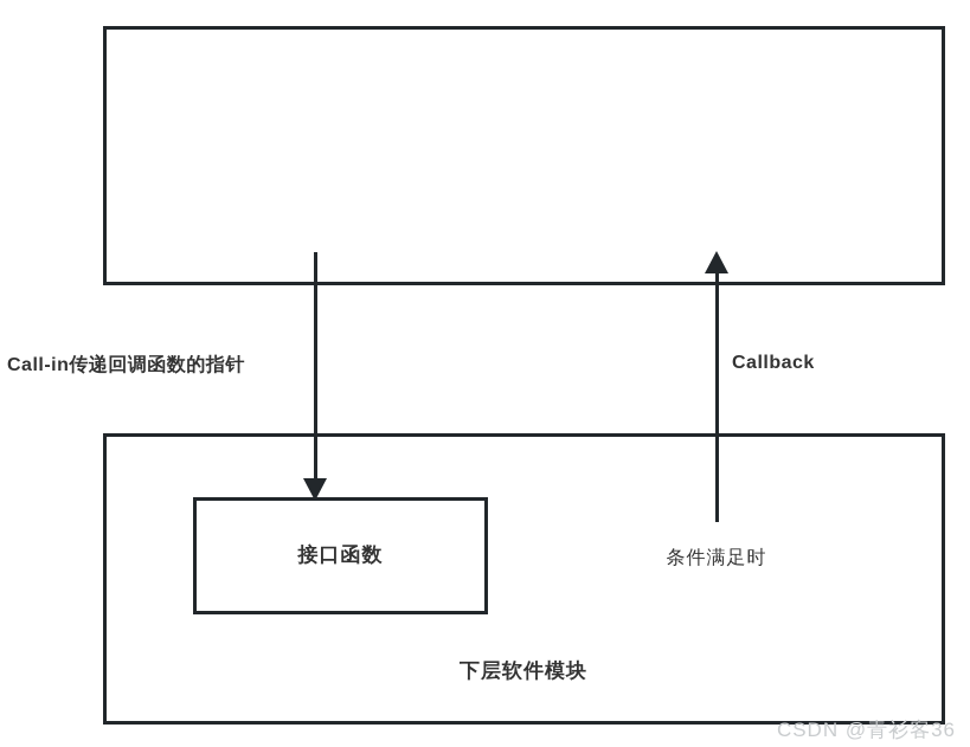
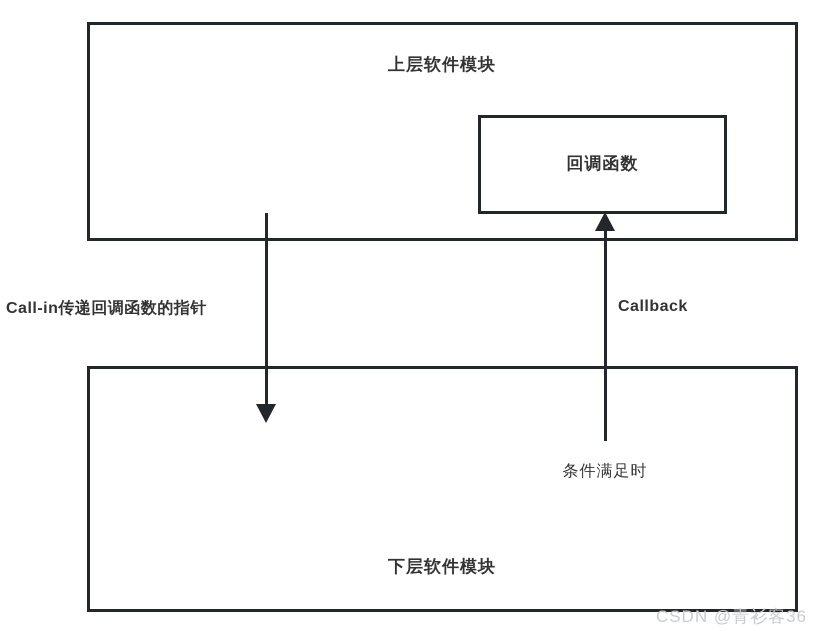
+ 上层软件模块
+ 回调函数
  下层软件模块
- 接口函数
  Call-in传递回调函数的指针
  Callback
  条件满足时
  CSDN @青衫客36
